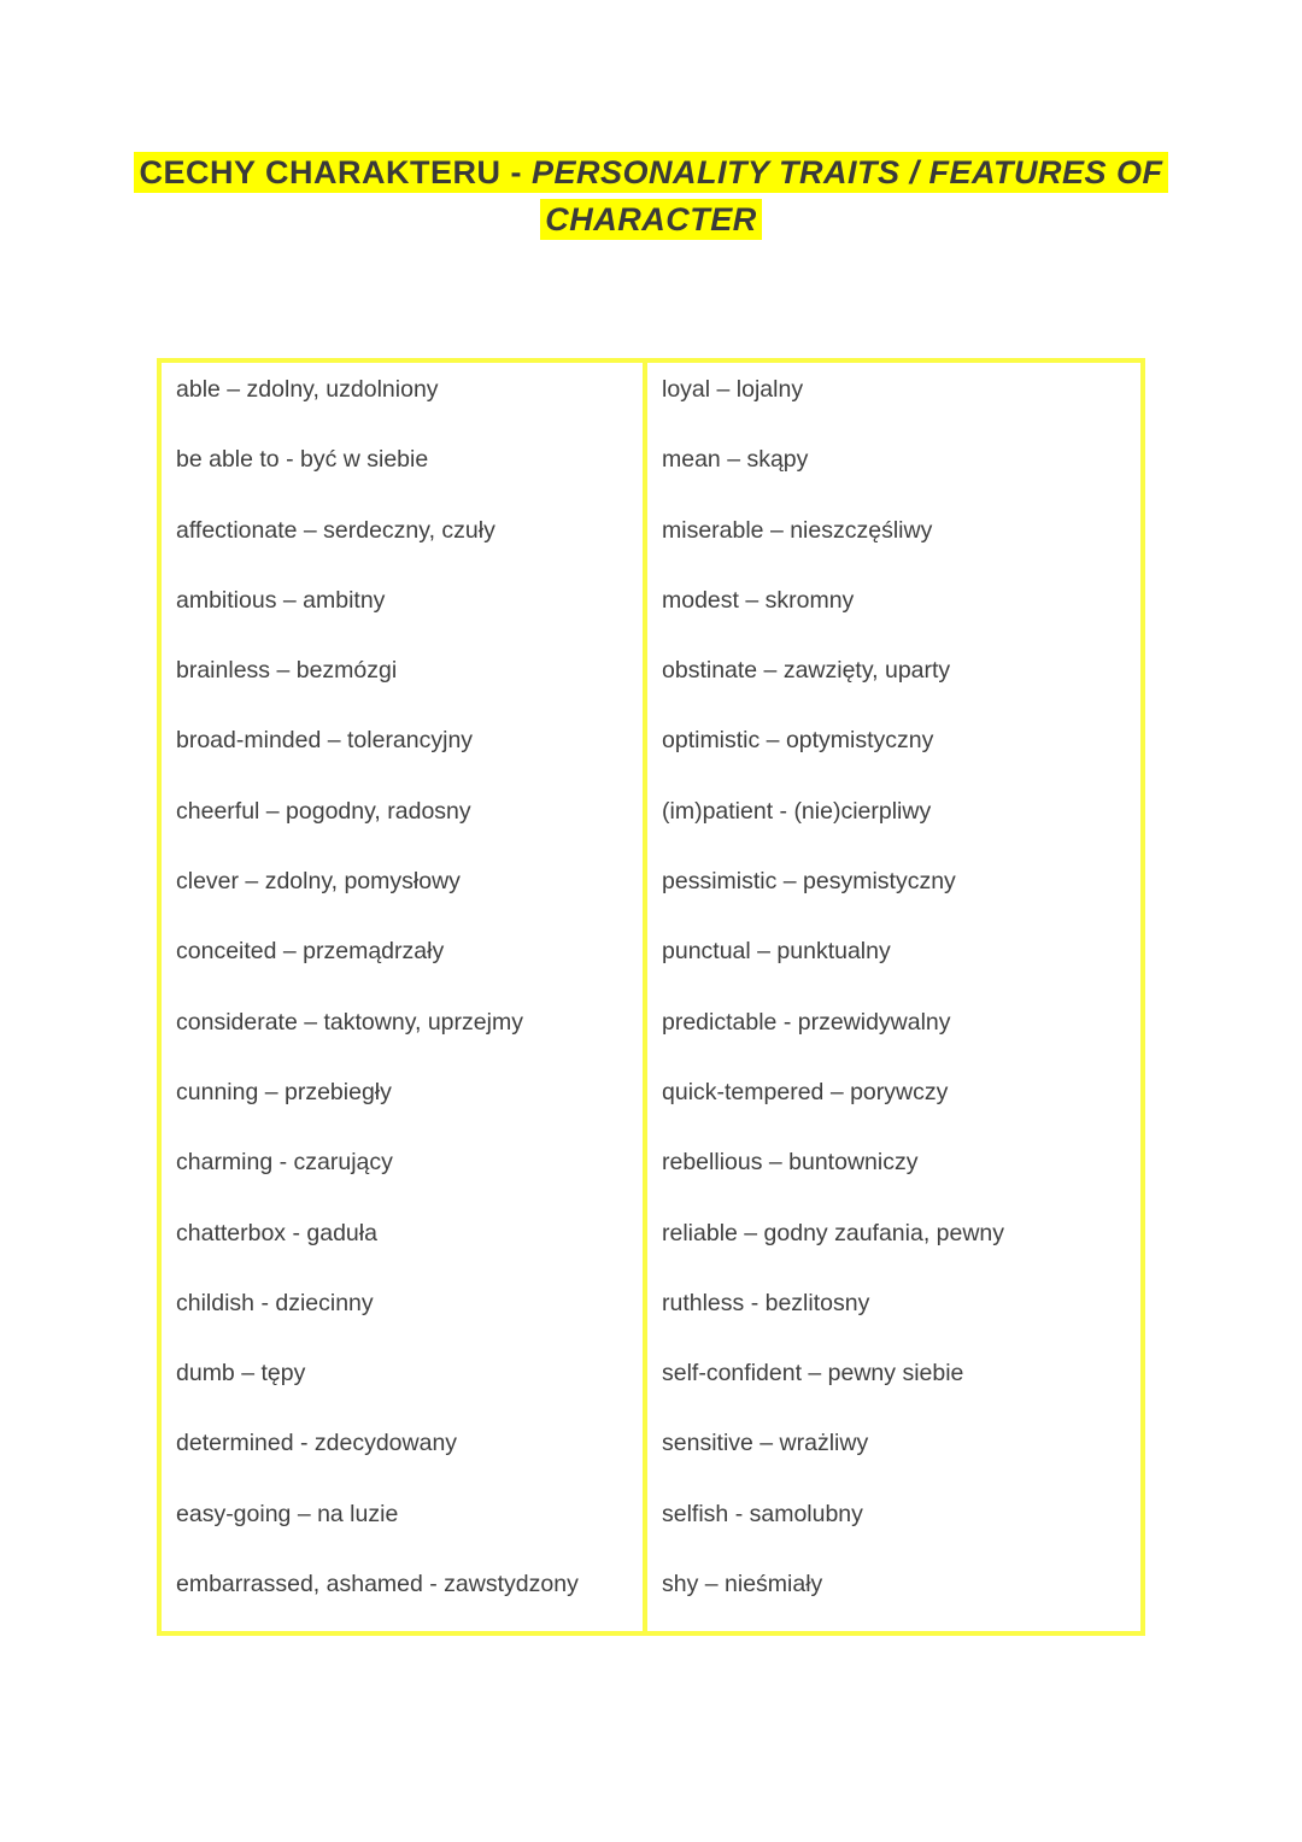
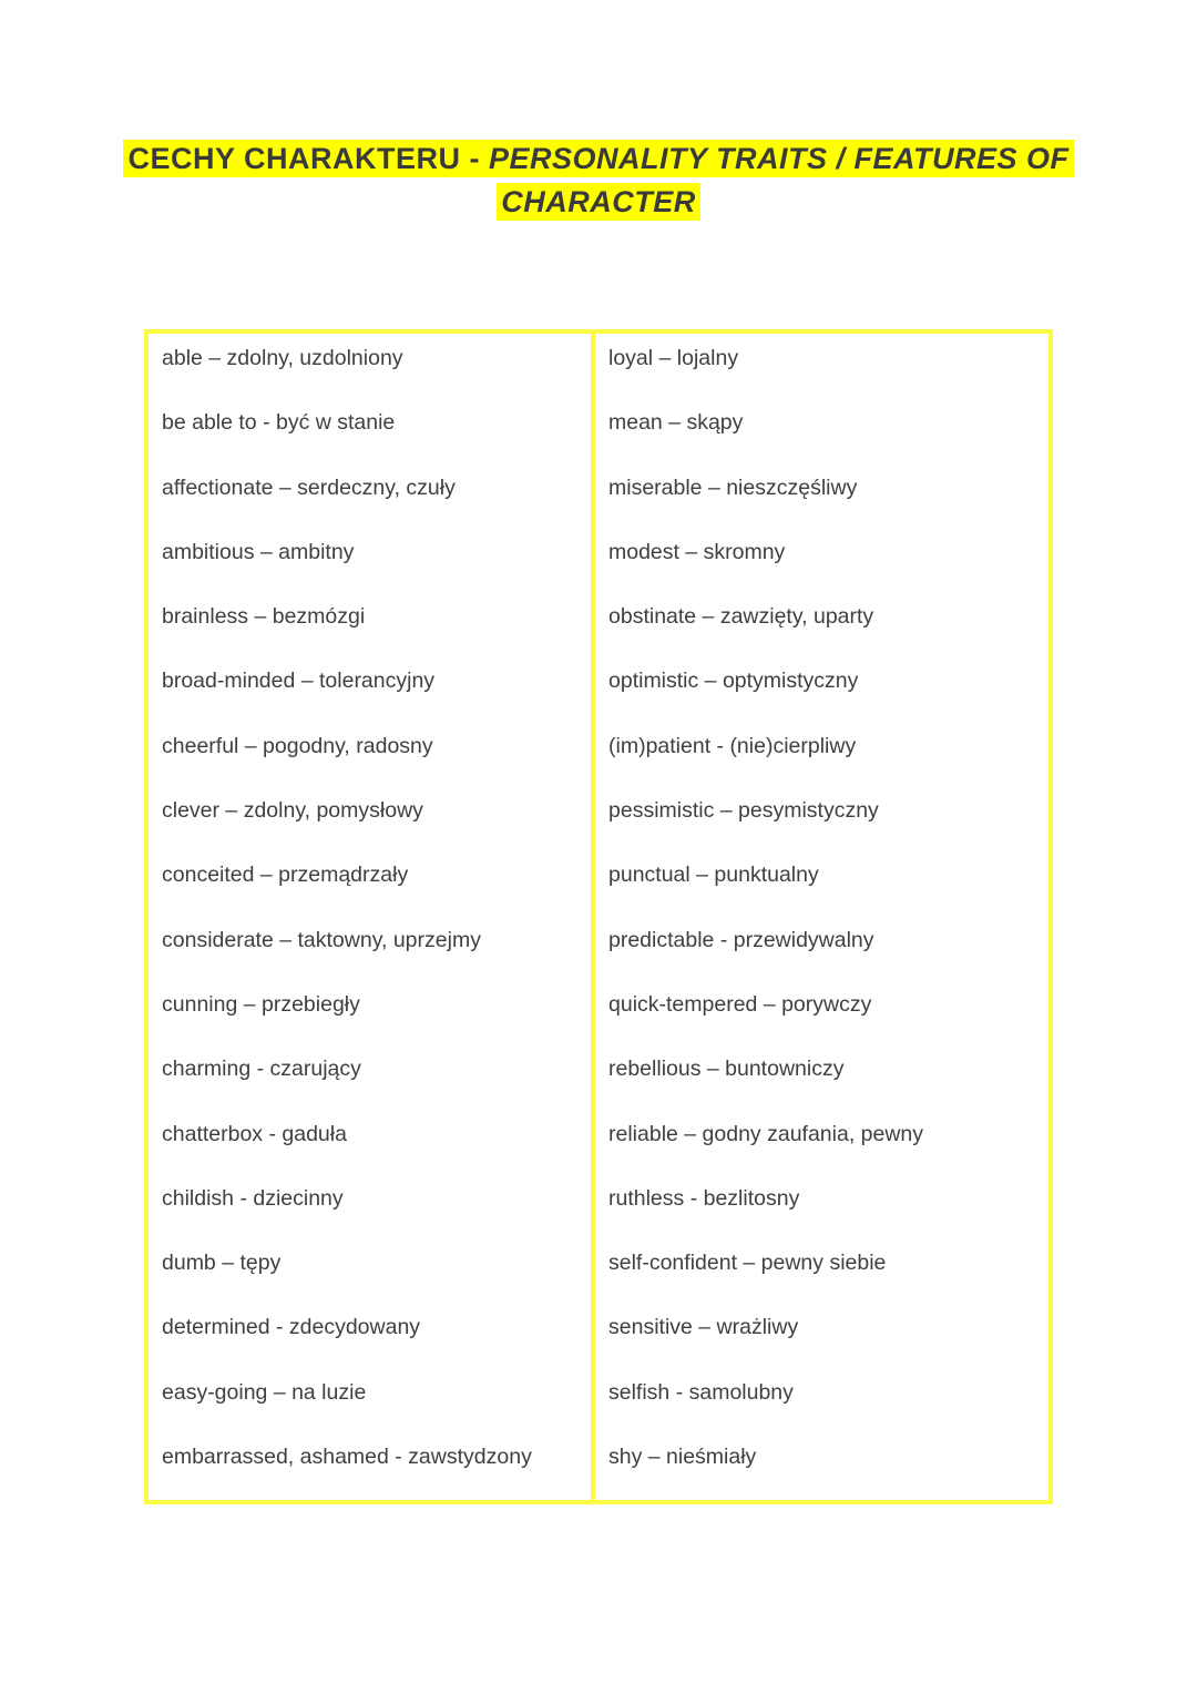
  CECHY CHARAKTERU - PERSONALITY TRAITS / FEATURES OF
  CHARACTER
  able – zdolny, uzdolniony
- be able to - być w siebie
+ be able to - być w stanie
  affectionate – serdeczny, czuły
  ambitious – ambitny
  brainless – bezmózgi
  broad-minded – tolerancyjny
  cheerful – pogodny, radosny
  clever – zdolny, pomysłowy
  conceited – przemądrzały
  considerate – taktowny, uprzejmy
  cunning – przebiegły
  charming - czarujący
  chatterbox - gaduła
  childish - dziecinny
  dumb – tępy
  determined - zdecydowany
  easy-going – na luzie
  embarrassed, ashamed - zawstydzony
  loyal – lojalny
  mean – skąpy
  miserable – nieszczęśliwy
  modest – skromny
  obstinate – zawzięty, uparty
  optimistic – optymistyczny
  (im)patient - (nie)cierpliwy
  pessimistic – pesymistyczny
  punctual – punktualny
  predictable - przewidywalny
  quick-tempered – porywczy
  rebellious – buntowniczy
  reliable – godny zaufania, pewny
  ruthless - bezlitosny
  self-confident – pewny siebie
  sensitive – wrażliwy
  selfish - samolubny
  shy – nieśmiały
